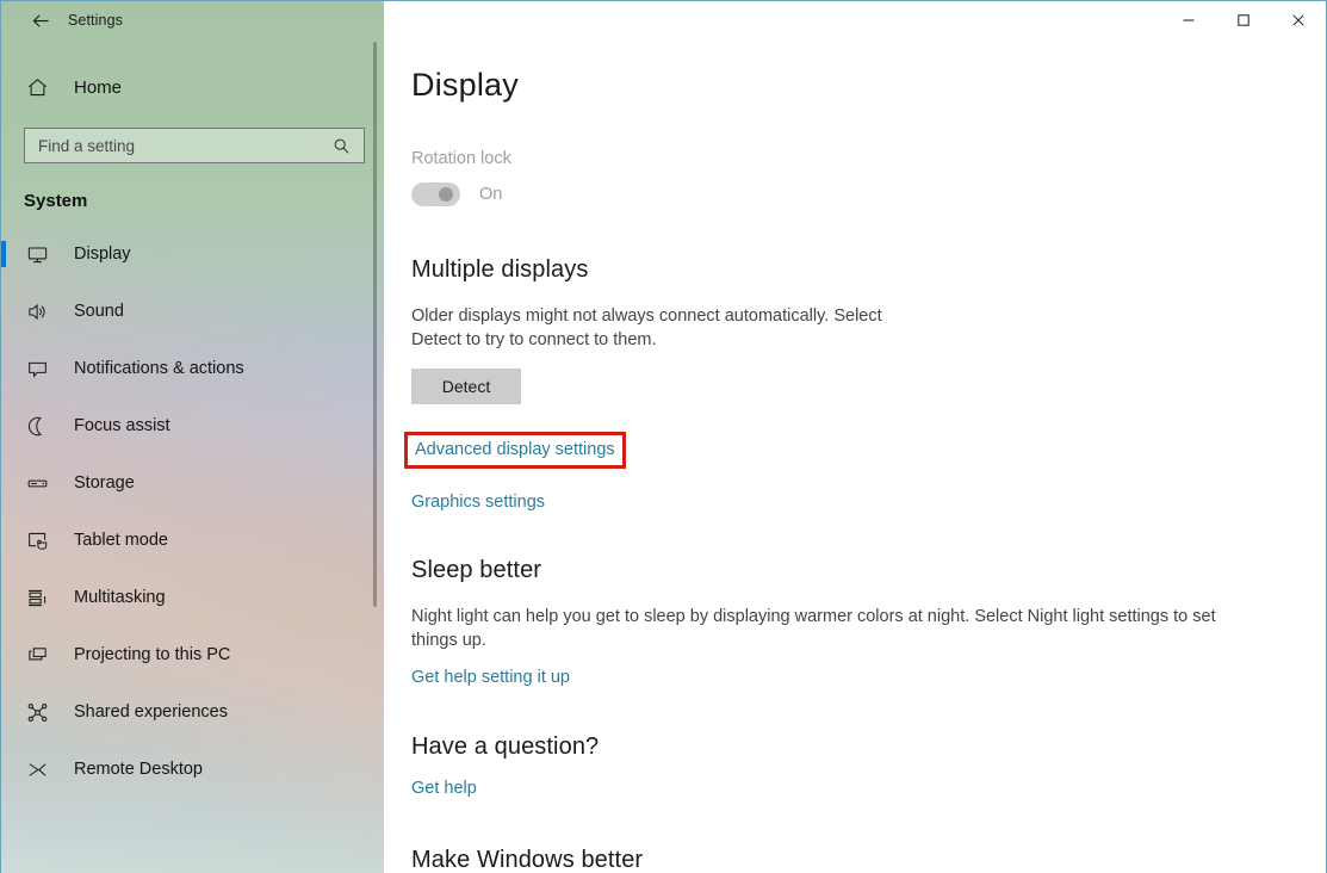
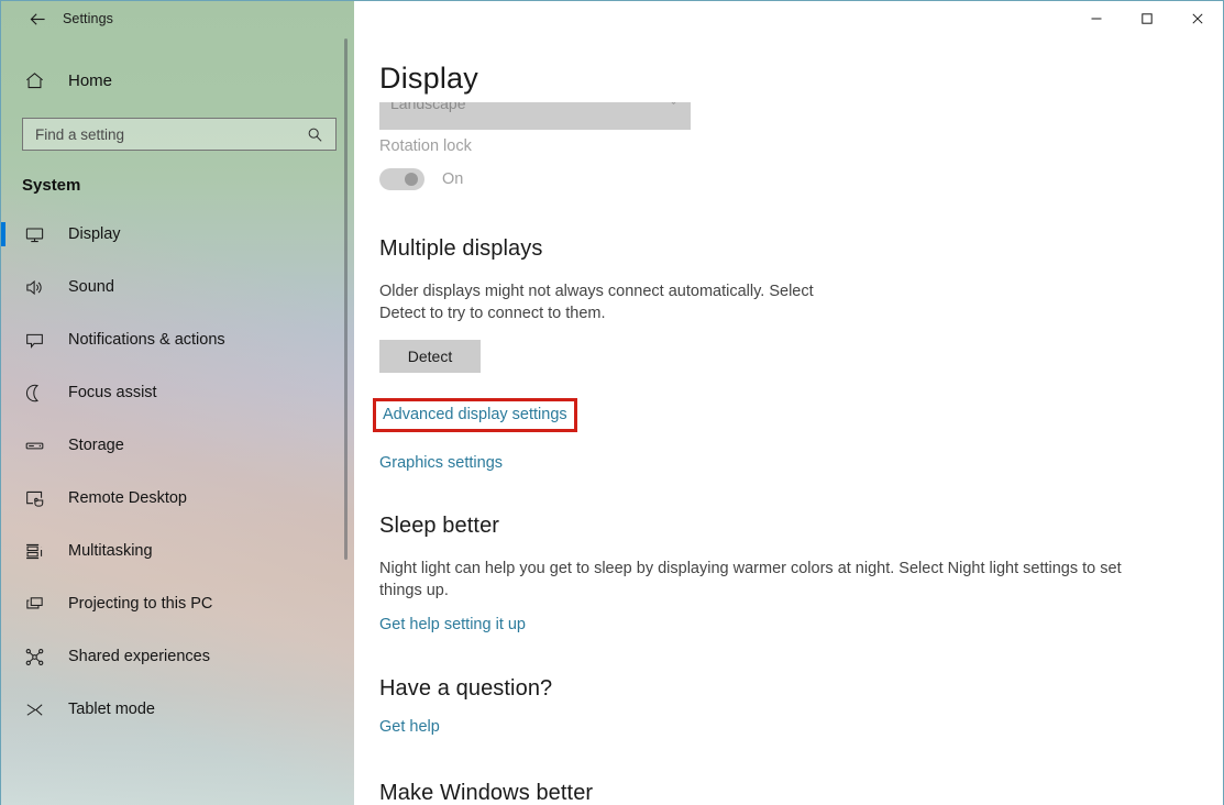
  Home
  Find a setting
  System
  Display
  Sound
  Notifications & actions
  Focus assist
  Storage
- Tablet mode
+ Remote Desktop
  Multitasking
  Projecting to this PC
  Shared experiences
- Remote Desktop
+ Tablet mode
+ Landscape
  Rotation lock
  On
  Multiple displays
  Older displays might not always connect automatically. Select Detect to try to connect to them.
  Detect
  Advanced display settings
  Graphics settings
  Sleep better
  Night light can help you get to sleep by displaying warmer colors at night. Select Night light settings to set things up.
  Get help setting it up
  Have a question?
  Get help
  Make Windows better
  Display
  Settings
